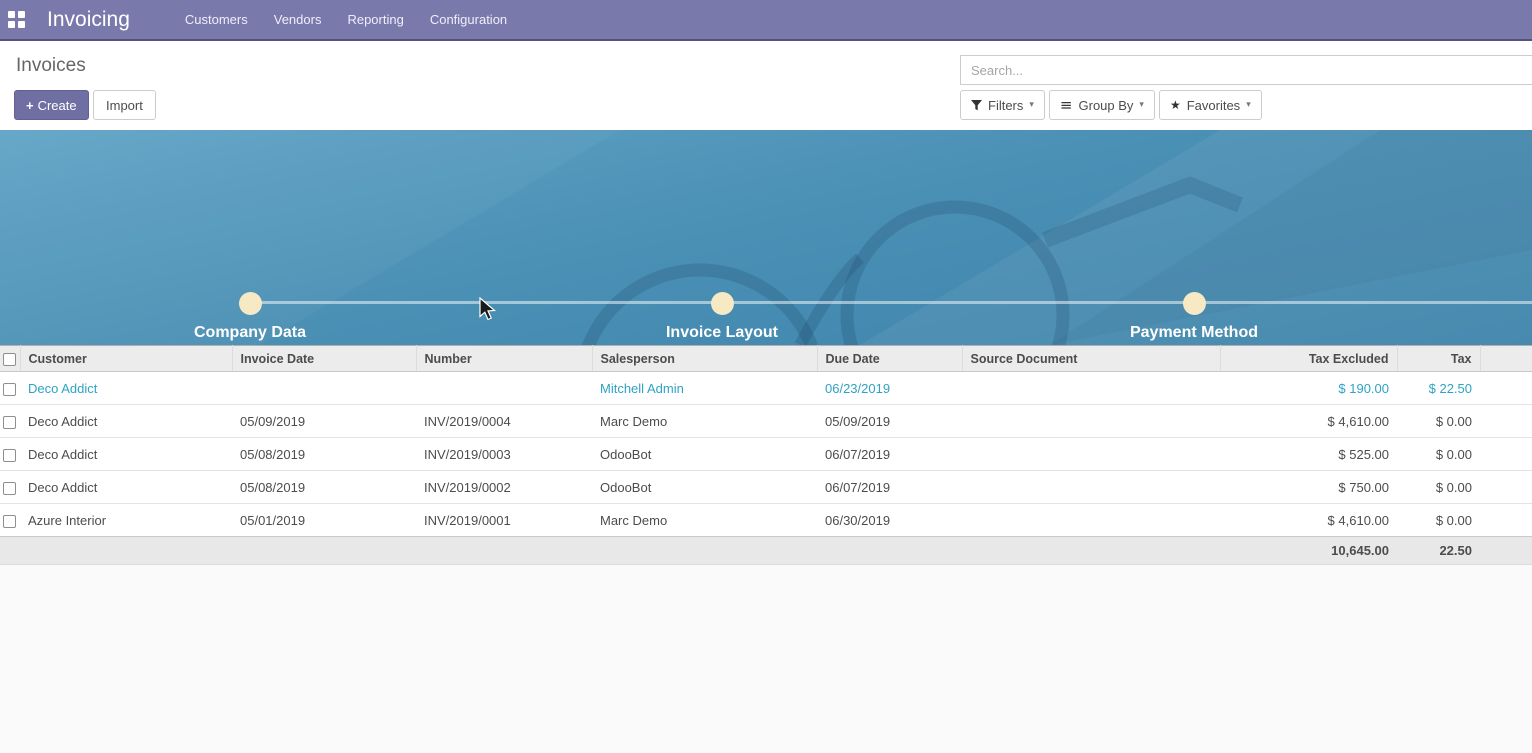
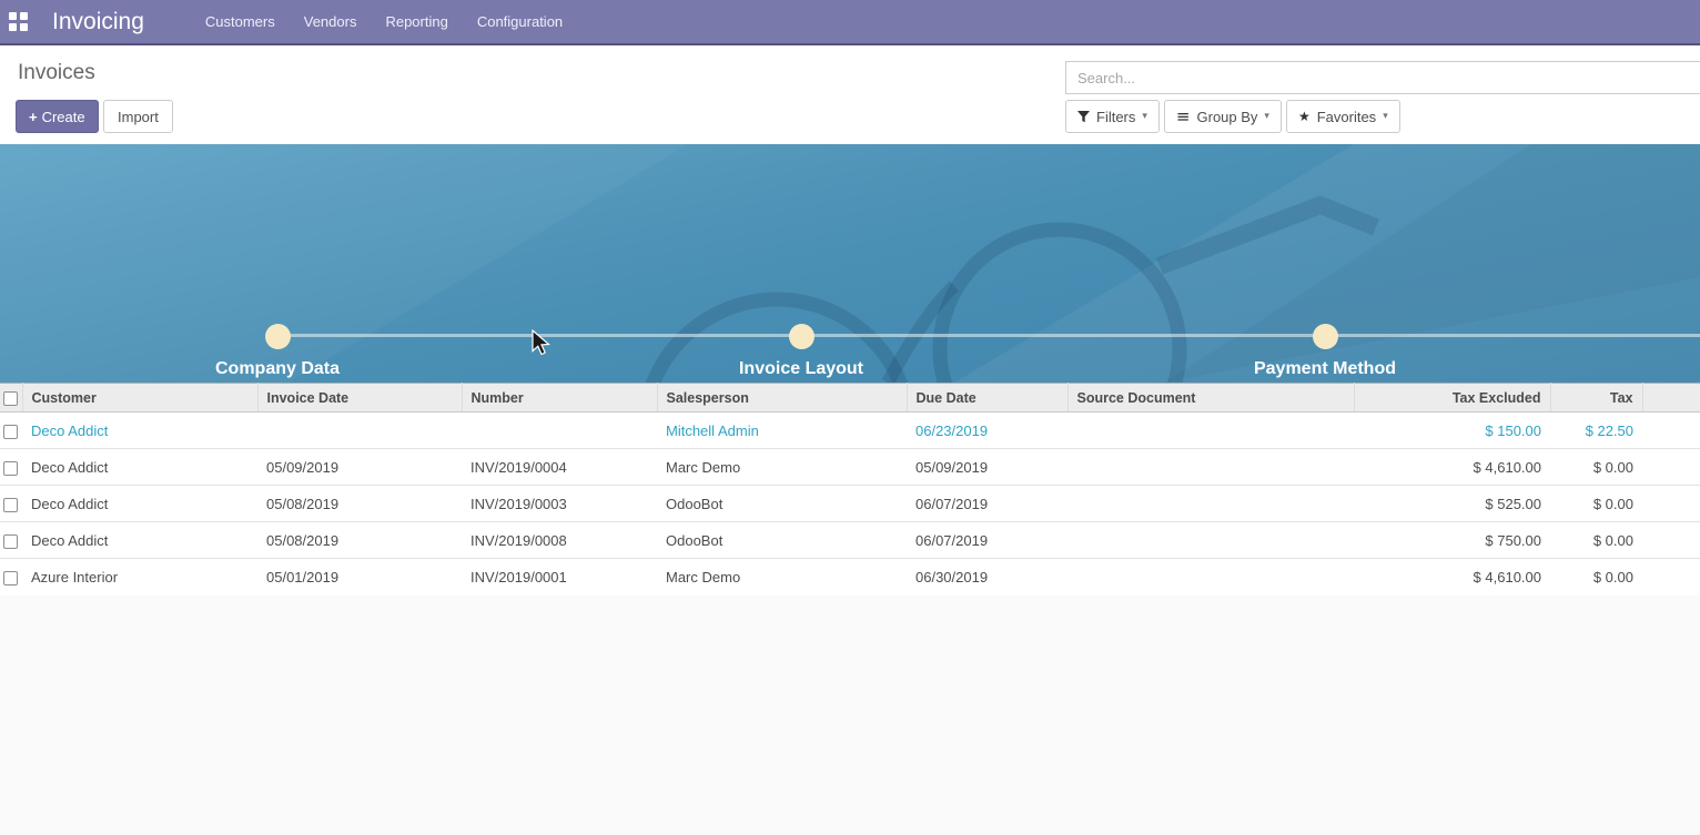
  Invoicing
  Customers
  Vendors
  Reporting
  Configuration
  Invoices
  + Create
  Import
  Search...
  Filters
  ▾
  ≡
  Group By
  ▾
  ★
  Favorites
  ▾
  Company Data
  Invoice Layout
  Payment Method
  	Customer	Invoice Date	Number	Salesperson	Due Date	Source Document	Tax Excluded	Tax
- 	Deco Addict			Mitchell Admin	06/23/2019		$ 190.00	$ 22.50
+ 	Deco Addict			Mitchell Admin	06/23/2019		$ 150.00	$ 22.50
  	Deco Addict	05/09/2019	INV/2019/0004	Marc Demo	05/09/2019		$ 4,610.00	$ 0.00
  	Deco Addict	05/08/2019	INV/2019/0003	OdooBot	06/07/2019		$ 525.00	$ 0.00
- 	Deco Addict	05/08/2019	INV/2019/0002	OdooBot	06/07/2019		$ 750.00	$ 0.00
+ 	Deco Addict	05/08/2019	INV/2019/0008	OdooBot	06/07/2019		$ 750.00	$ 0.00
  	Azure Interior	05/01/2019	INV/2019/0001	Marc Demo	06/30/2019		$ 4,610.00	$ 0.00
- 							10,645.00	22.50
